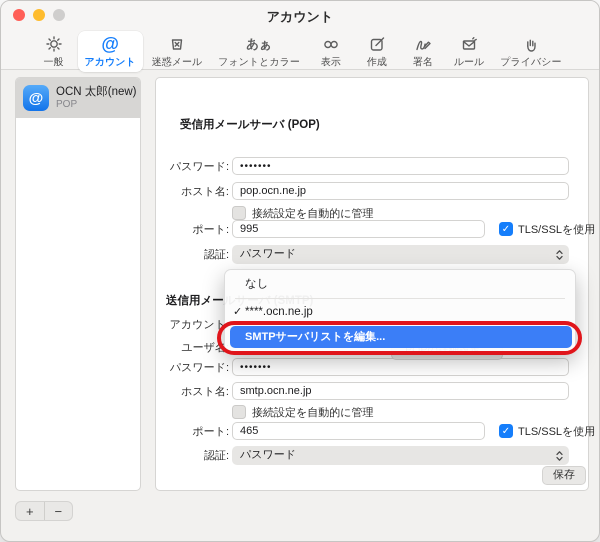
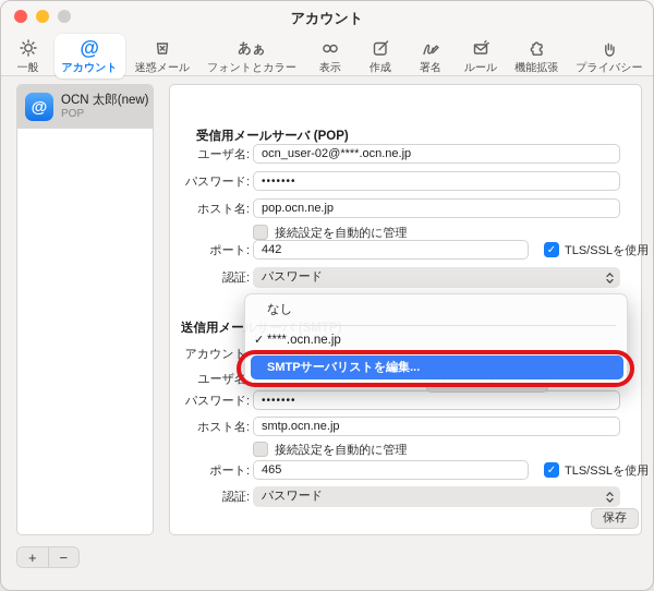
  アカウント
  一般
  @
  アカウント
  迷惑メール
  あぁ
  フォントとカラー
  表示
  作成
  署名
  ルール
+ 機能拡張
  プライバシー
  @
  OCN 太郎(new)
  POP
  +
  −
  受信用メールサーバ (POP)
+ ユーザ名:
+ ocn_user-02@****.ocn.ne.jp
  パスワード:
  •••••••
  ホスト名:
  pop.ocn.ne.jp
  接続設定を自動的に管理
  ポート:
- 995
+ 442
  ✓
  TLS/SSLを使用
  認証:
  パスワード
  アカウント
  ユーザ名
  パスワード:
  •••••••
  ホスト名:
  smtp.ocn.ne.jp
  接続設定を自動的に管理
  ポート:
  465
  ✓
  TLS/SSLを使用
  認証:
  パスワード
  保存
  なし
  ✓
  ****.ocn.ne.jp
  SMTPサーバリストを編集...
